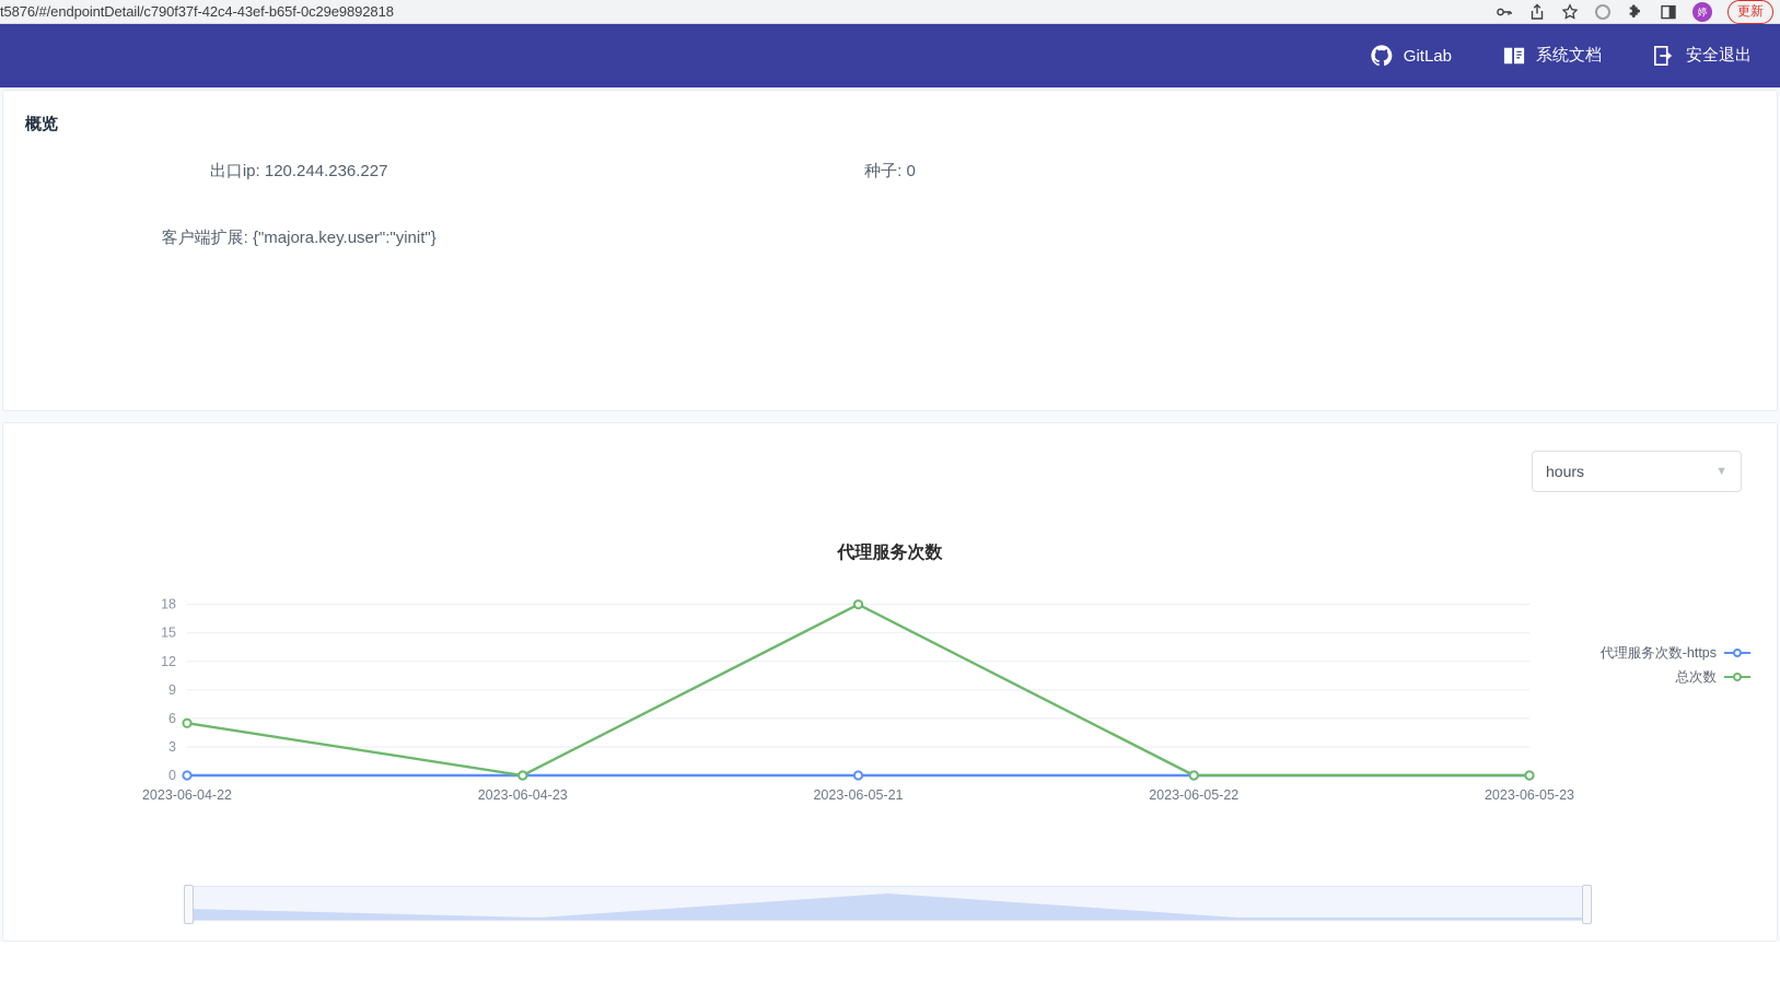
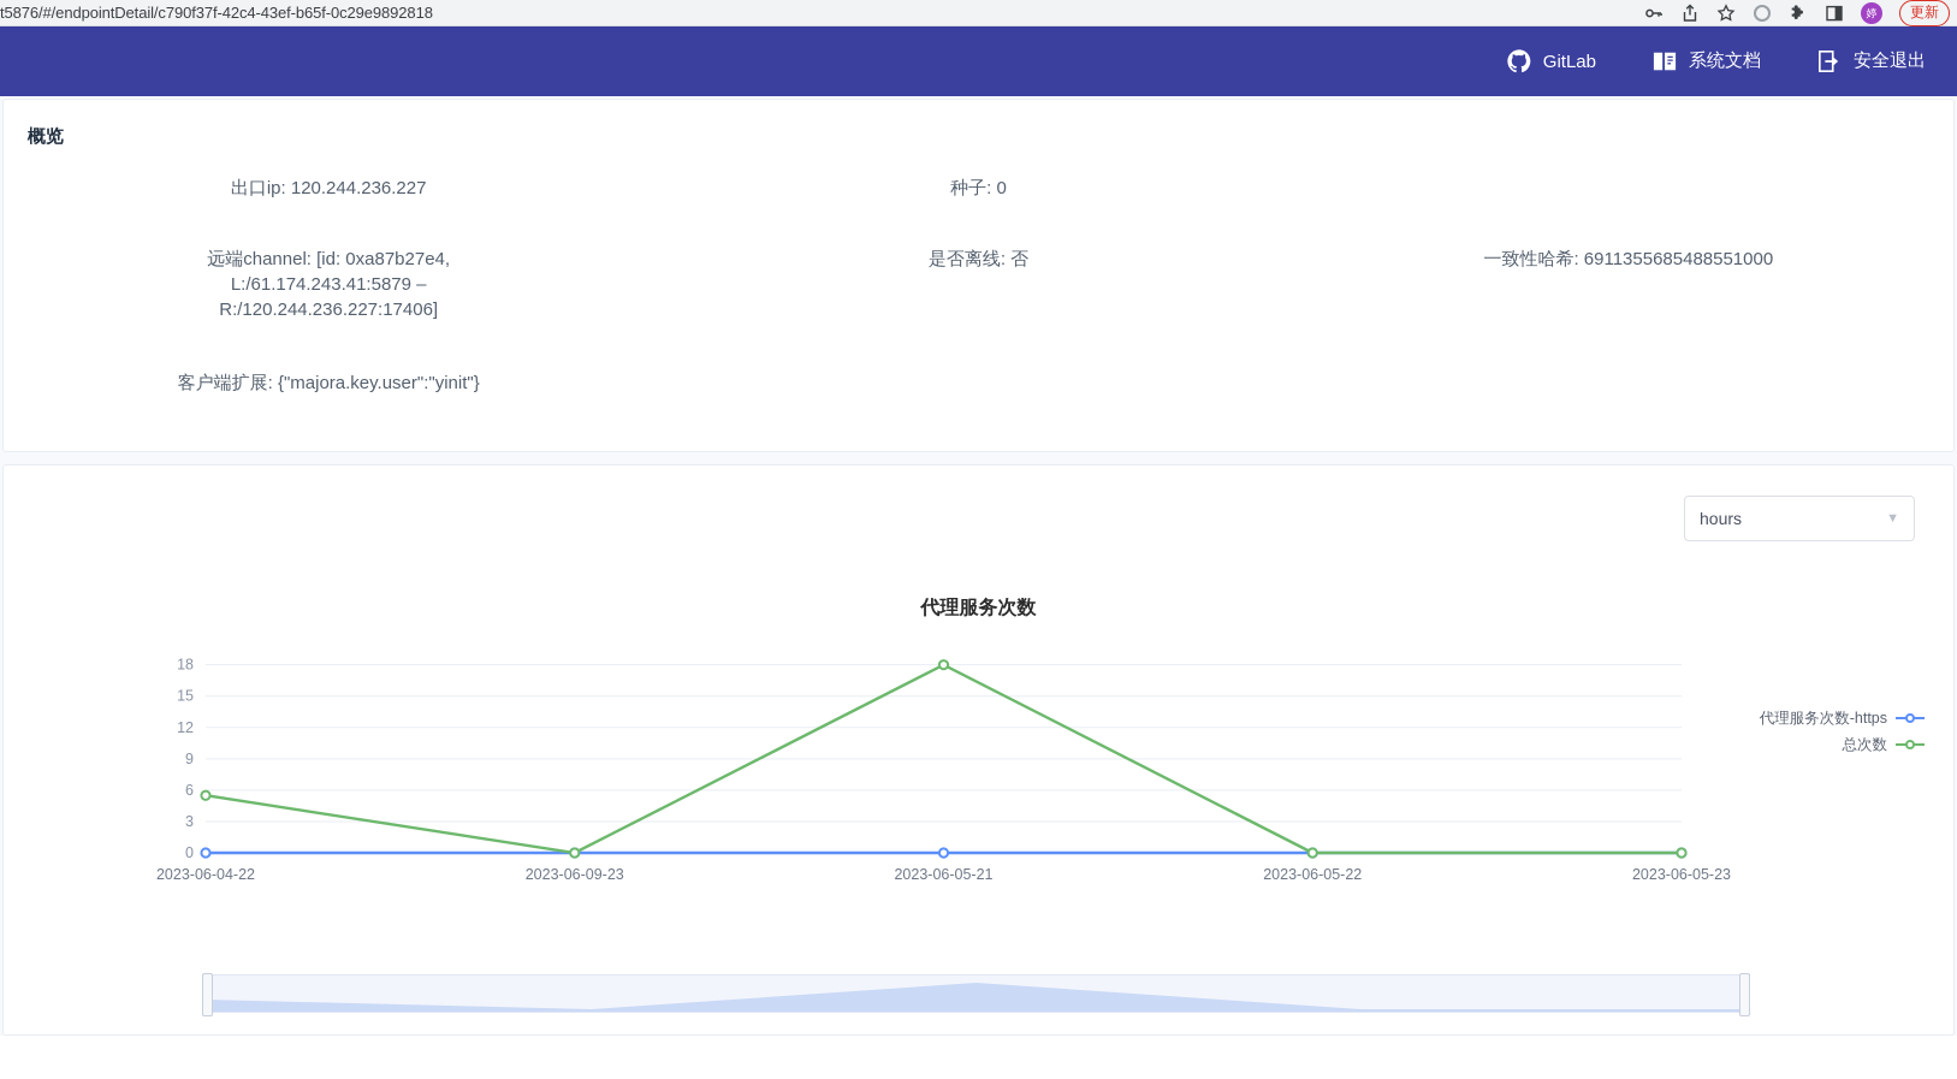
  t5876/#/endpointDetail/c790f37f-42c4-43ef-b65f-0c29e9892818
  婷
  更新
  GitLab
  系统文档
  安全退出
  概览
  出口ip: 120.244.236.227
  种子: 0
+ 远端channel: [id: 0xa87b27e4,
+ L:/61.174.243.41:5879 –
+ R:/120.244.236.227:17406]
+ 是否离线: 否
+ 一致性哈希: 6911355685488551000
  客户端扩展: {"majora.key.user":"yinit"}
  hours
  ▼
  代理服务次数
  0
  3
  6
  9
  12
  15
  18
  2023-06-04-22
- 2023-06-04-23
+ 2023-06-09-23
  2023-06-05-21
  2023-06-05-22
  2023-06-05-23
  代理服务次数-https
  总次数
